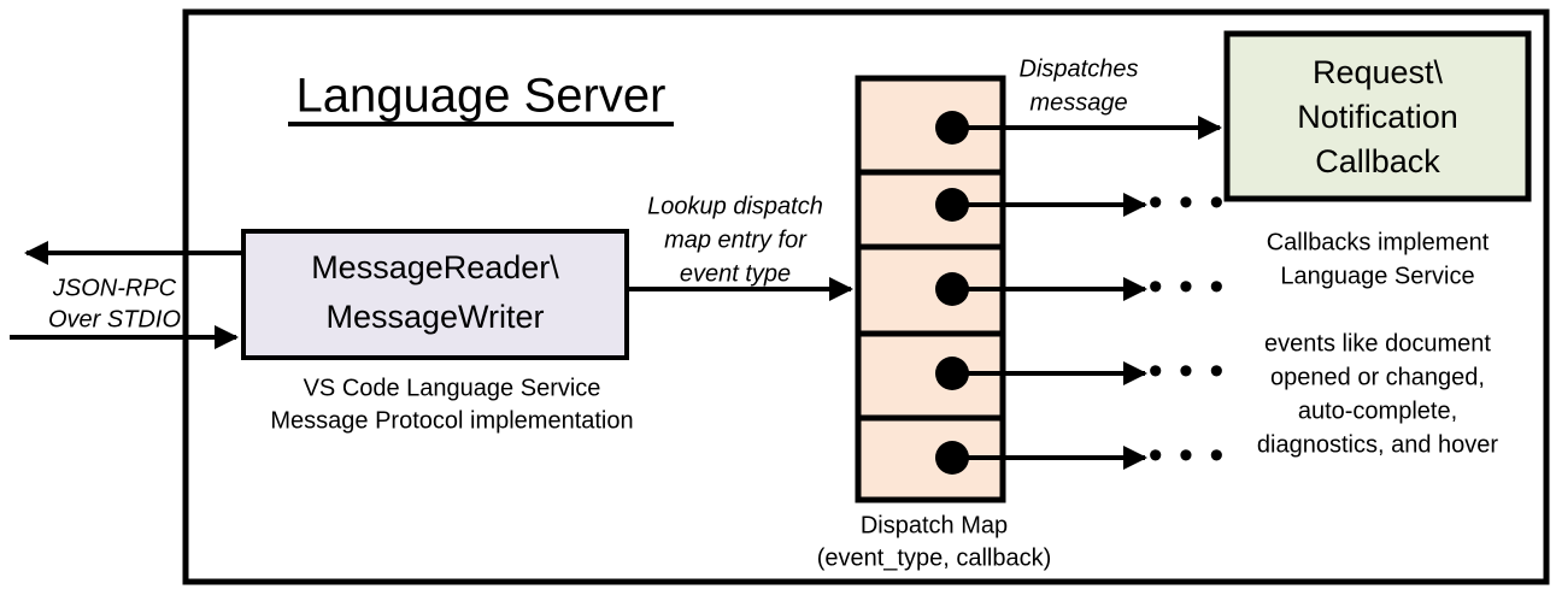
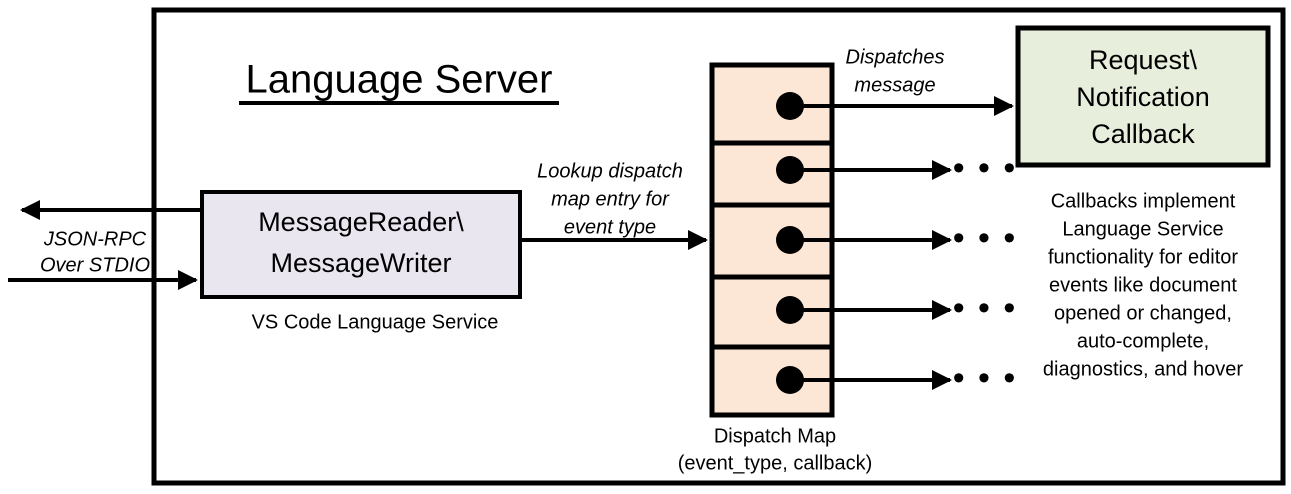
  Language Server
  JSON-RPC
  Over STDIO
  MessageReader\
  MessageWriter
  VS Code Language Service
- Message Protocol implementation
  Lookup dispatch
  map entry for
  event type
  Dispatches
  message
  • • •
  • • •
  • • •
  • • •
  Dispatch Map
  (event_type, callback)
  Request\
  Notification
  Callback
  Callbacks implement
  Language Service
+ functionality for editor
  events like document
  opened or changed,
  auto-complete,
  diagnostics, and hover
